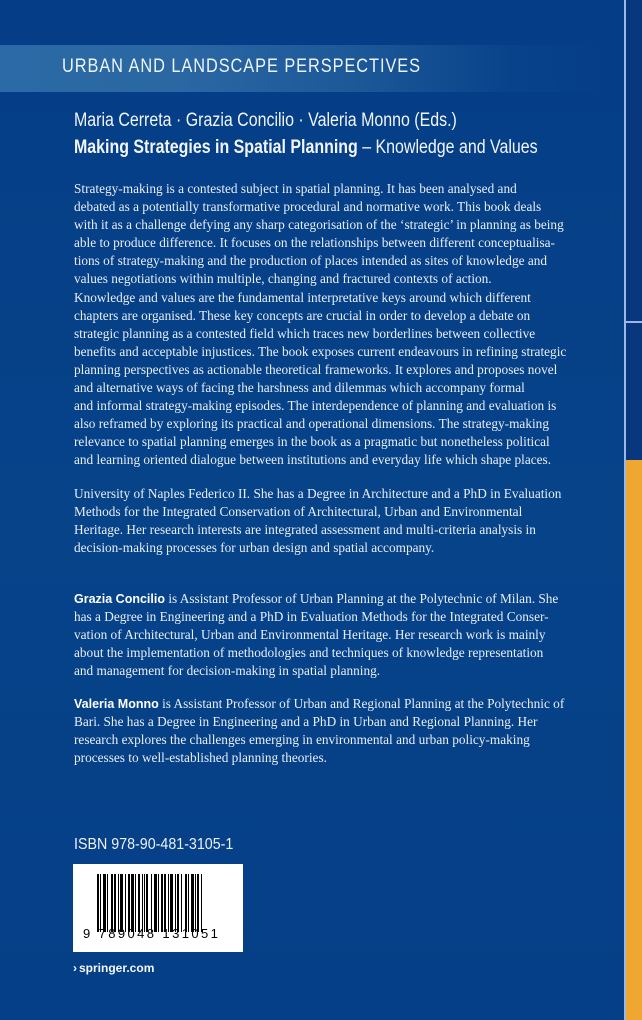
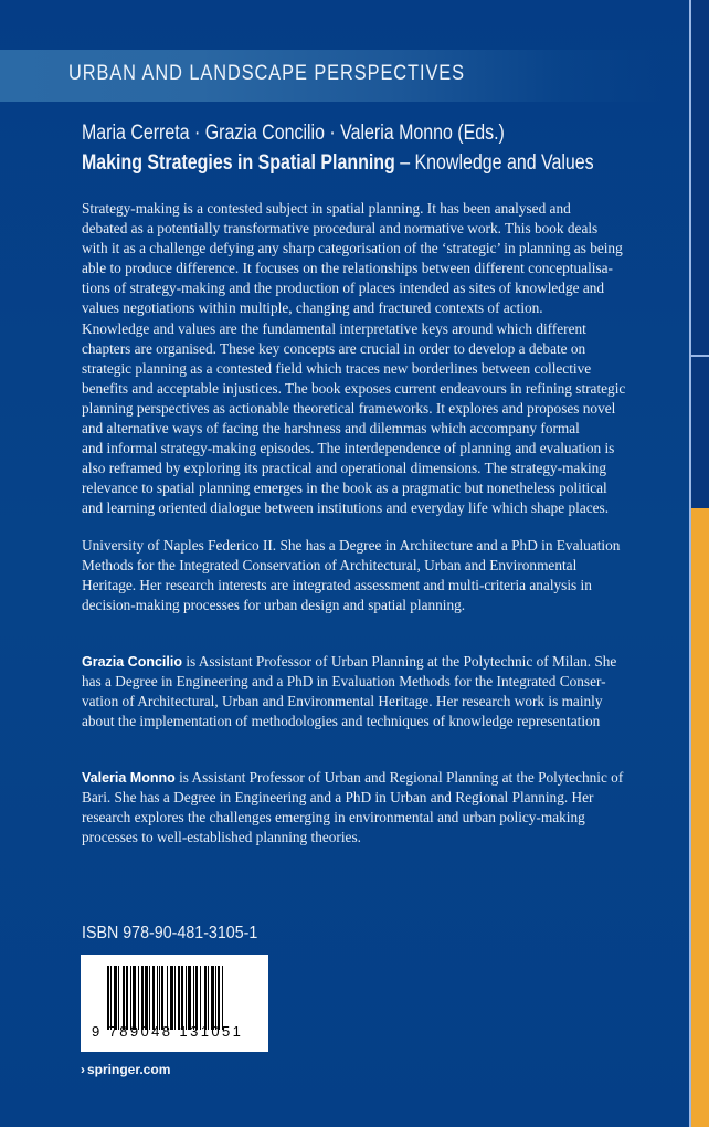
  URBAN AND LANDSCAPE PERSPECTIVES
  Maria Cerreta · Grazia Concilio · Valeria Monno (Eds.)
  Making Strategies in Spatial Planning – Knowledge and Values
  Strategy-making is a contested subject in spatial planning. It has been analysed and
  debated as a potentially transformative procedural and normative work. This book deals
  with it as a challenge defying any sharp categorisation of the ‘strategic’ in planning as being
  able to produce difference. It focuses on the relationships between different conceptualisa-
  tions of strategy-making and the production of places intended as sites of knowledge and
  values negotiations within multiple, changing and fractured contexts of action.
  Knowledge and values are the fundamental interpretative keys around which different
  chapters are organised. These key concepts are crucial in order to develop a debate on
  strategic planning as a contested field which traces new borderlines between collective
  benefits and acceptable injustices. The book exposes current endeavours in refining strategic
  planning perspectives as actionable theoretical frameworks. It explores and proposes novel
  and alternative ways of facing the harshness and dilemmas which accompany formal
  and informal strategy-making episodes. The interdependence of planning and evaluation is
  also reframed by exploring its practical and operational dimensions. The strategy-making
  relevance to spatial planning emerges in the book as a pragmatic but nonetheless political
  and learning oriented dialogue between institutions and everyday life which shape places.
  University of Naples Federico II. She has a Degree in Architecture and a PhD in Evaluation
  Methods for the Integrated Conservation of Architectural, Urban and Environmental
  Heritage. Her research interests are integrated assessment and multi-criteria analysis in
- decision-making processes for urban design and spatial accompany.
+ decision-making processes for urban design and spatial planning.
  Grazia Concilio is Assistant Professor of Urban Planning at the Polytechnic of Milan. She
  has a Degree in Engineering and a PhD in Evaluation Methods for the Integrated Conser-
  vation of Architectural, Urban and Environmental Heritage. Her research work is mainly
  about the implementation of methodologies and techniques of knowledge representation
- and management for decision-making in spatial planning.
  Valeria Monno is Assistant Professor of Urban and Regional Planning at the Polytechnic of
  Bari. She has a Degree in Engineering and a PhD in Urban and Regional Planning. Her
  research explores the challenges emerging in environmental and urban policy-making
  processes to well-established planning theories.
  ISBN 978-90-481-3105-1
  9 789048 131051
  ›
  springer.com
